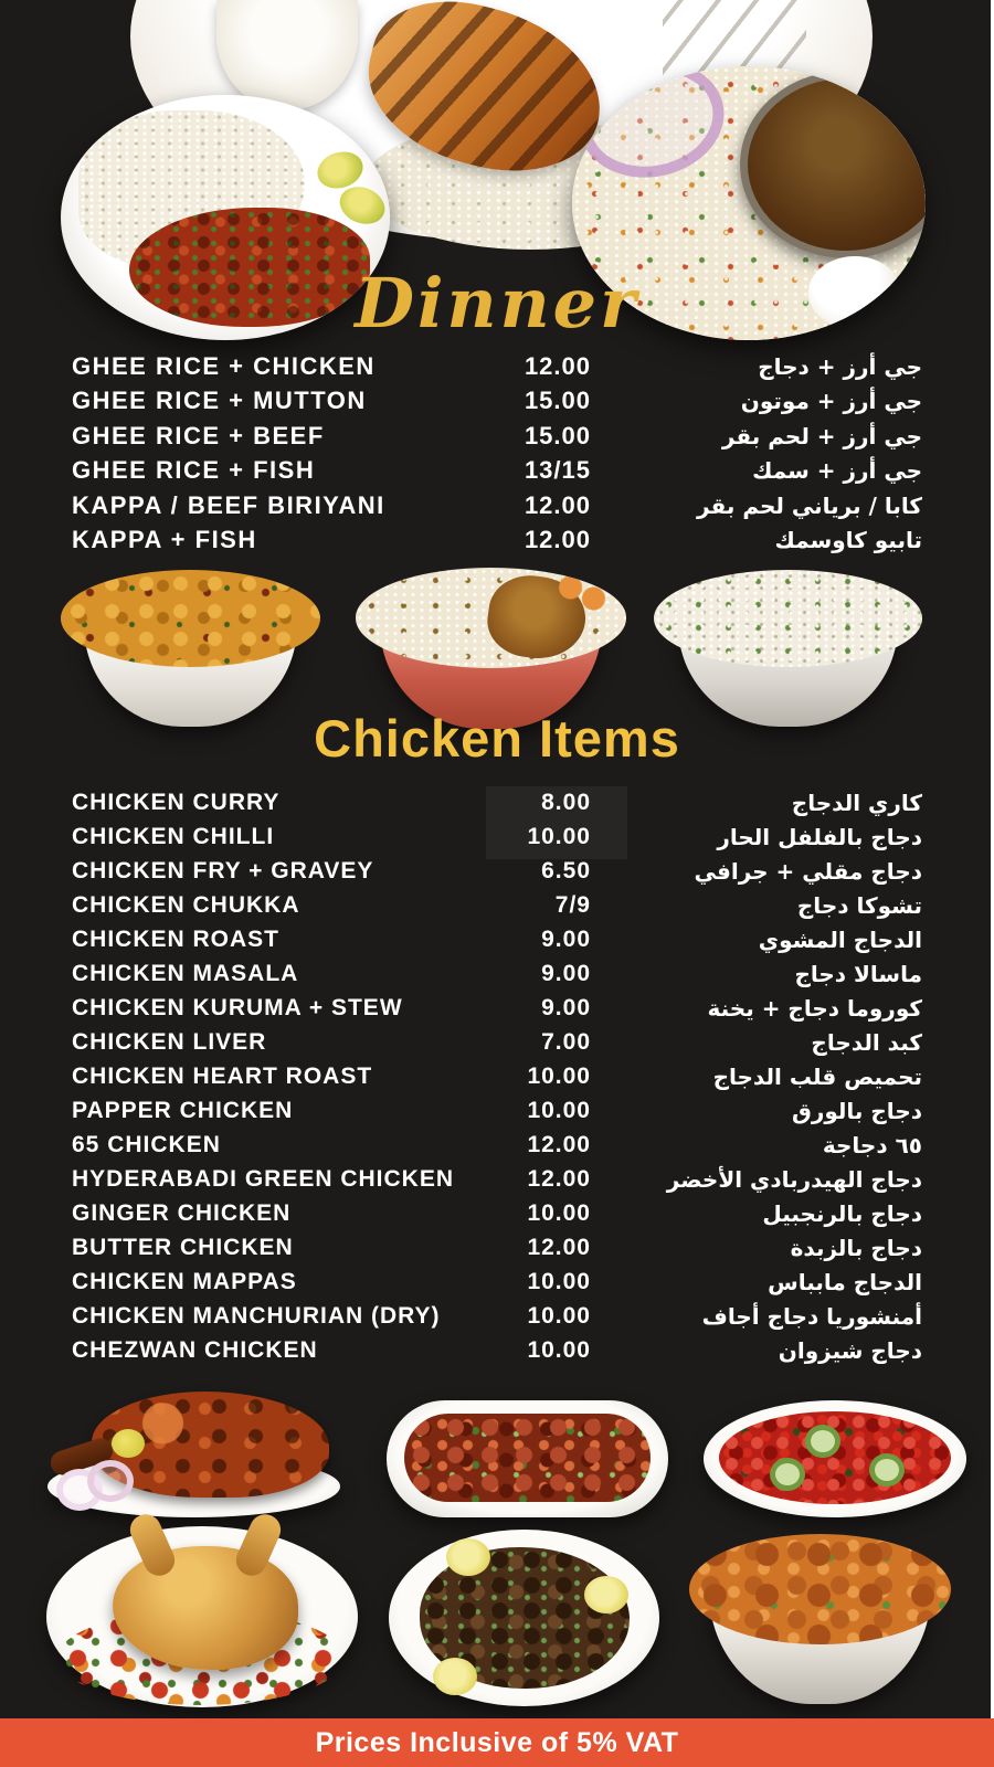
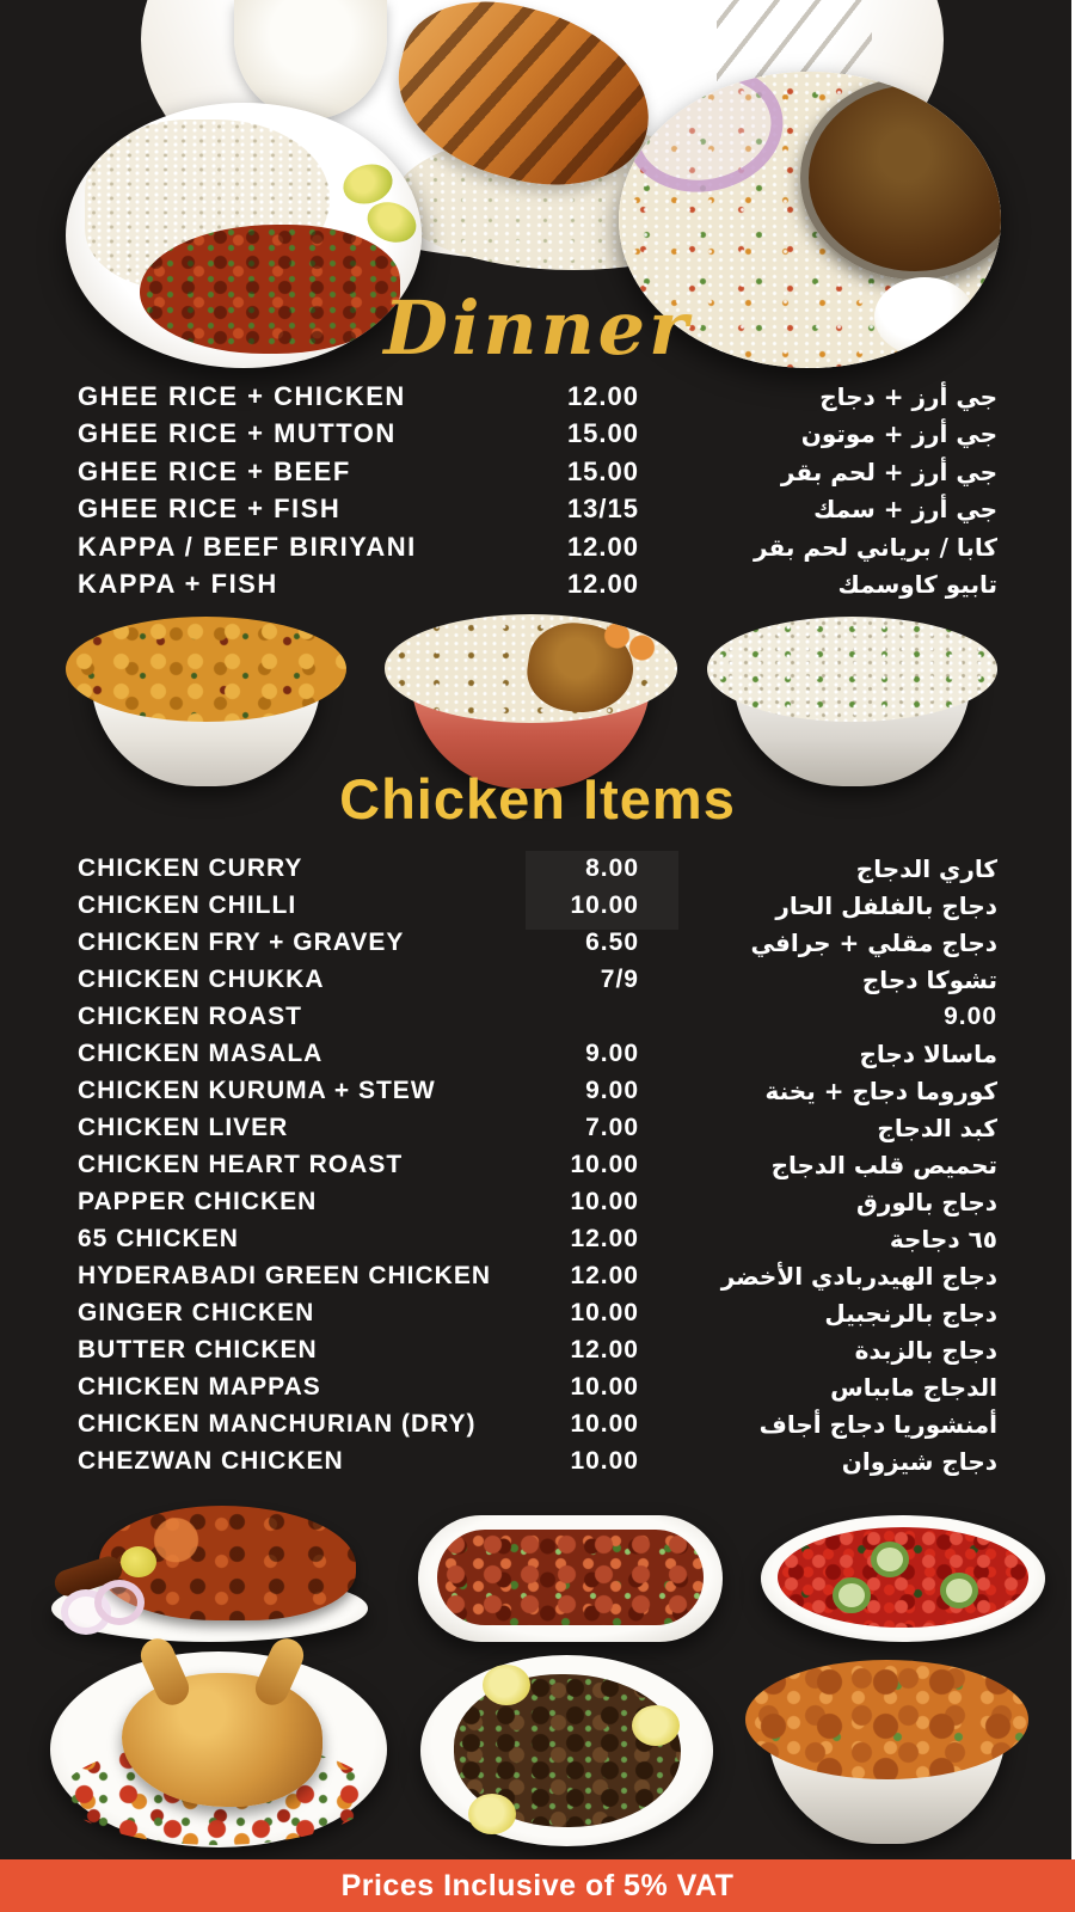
  Dinner
  GHEE RICE + CHICKEN
  12.00
  جي أرز + دجاج
  GHEE RICE + MUTTON
  15.00
  جي أرز + موتون
  GHEE RICE + BEEF
  15.00
  جي أرز + لحم بقر
  GHEE RICE + FISH
  13/15
  جي أرز + سمك
  KAPPA / BEEF BIRIYANI
  12.00
  كابا / برياني لحم بقر
  KAPPA + FISH
  12.00
  تابيو كاوسمك
  Chicken Items
  CHICKEN CURRY
  8.00
  كاري الدجاج
  CHICKEN CHILLI
  10.00
  دجاج بالفلفل الحار
  CHICKEN FRY + GRAVEY
  6.50
  دجاج مقلي + جرافي
  CHICKEN CHUKKA
  7/9
  تشوكا دجاج
  CHICKEN ROAST
  9.00
- الدجاج المشوي
  CHICKEN MASALA
  9.00
  ماسالا دجاج
  CHICKEN KURUMA + STEW
  9.00
  كوروما دجاج + يخنة
  CHICKEN LIVER
  7.00
  كبد الدجاج
  CHICKEN HEART ROAST
  10.00
  تحميص قلب الدجاج
  PAPPER CHICKEN
  10.00
  دجاج بالورق
  65 CHICKEN
  12.00
  ٦٥ دجاجة
  HYDERABADI GREEN CHICKEN
  12.00
  دجاج الهيدربادي الأخضر
  GINGER CHICKEN
  10.00
  دجاج بالرنجبيل
  BUTTER CHICKEN
  12.00
  دجاج بالزبدة
  CHICKEN MAPPAS
  10.00
  الدجاج مابباس
  CHICKEN MANCHURIAN (DRY)
  10.00
  أمنشوريا دجاج أجاف
  CHEZWAN CHICKEN
  10.00
  دجاج شيزوان
  Prices Inclusive of 5% VAT
